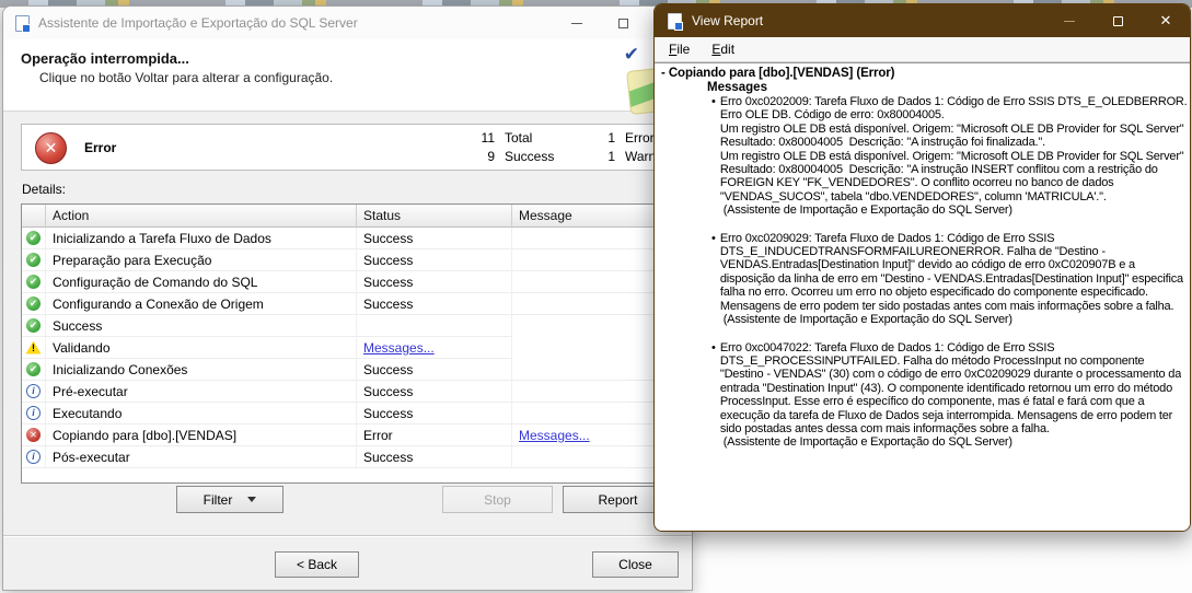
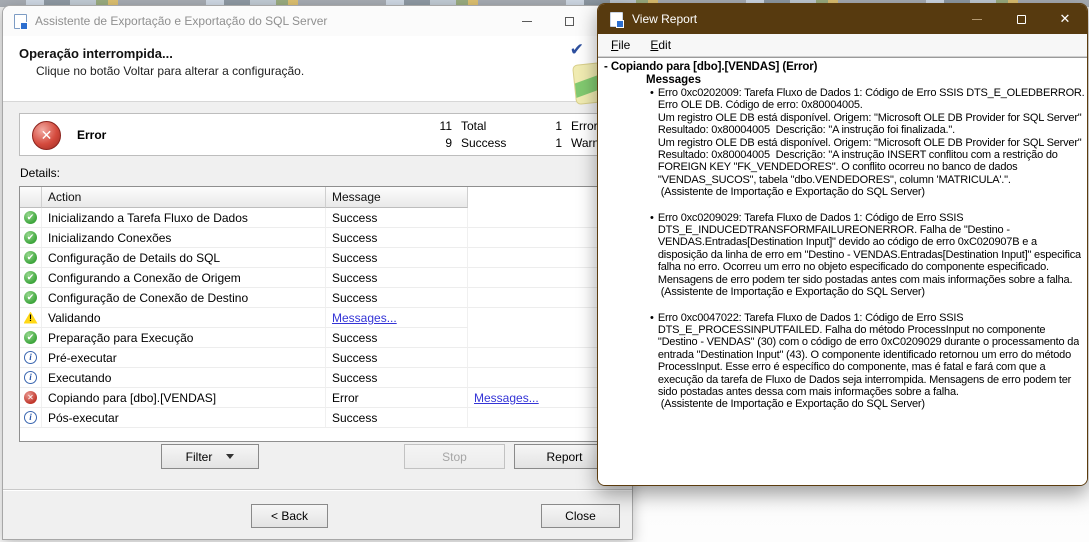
- Assistente de Importação e Exportação do SQL Server
+ Assistente de Exportação e Exportação do SQL Server
  Operação interrompida...
  Clique no botão Voltar para alterar a configuração.
  ✔
  ✕
  Error
  11
  Total
  1
  Error
  9
  Success
  1
  Details:
  Action
- Status
  Message
  ✔
  Inicializando a Tarefa Fluxo de Dados
  Success
  ✔
- Preparação para Execução
+ Inicializando Conexões
  Success
  ✔
- Configuração de Comando do SQL
+ Configuração de Details do SQL
  Success
  ✔
  Configurando a Conexão de Origem
  Success
  ✔
+ Configuração de Conexão de Destino
  Success
  !
  Validando
  Messages...
  ✔
- Inicializando Conexões
+ Preparação para Execução
  Success
  i
  Pré-executar
  Success
  i
  Executando
  Success
  ✕
  Copiando para [dbo].[VENDAS]
  Error
  Messages...
  i
  Pós-executar
  Success
  Filter
  Stop
  Report
  < Back
  Close
  View Report
  ✕
  File
  Edit
  - Copiando para [dbo].[VENDAS] (Error)
  Messages
  •
  Erro 0xc0202009: Tarefa Fluxo de Dados 1: Código de Erro SSIS DTS_E_OLEDBERROR.
  Erro OLE DB. Código de erro: 0x80004005.
  Um registro OLE DB está disponível. Origem: "Microsoft OLE DB Provider for SQL Server"
  Resultado: 0x80004005 Descrição: "A instrução foi finalizada.".
  Um registro OLE DB está disponível. Origem: "Microsoft OLE DB Provider for SQL Server"
  Resultado: 0x80004005 Descrição: "A instrução INSERT conflitou com a restrição do
  FOREIGN KEY "FK_VENDEDORES". O conflito ocorreu no banco de dados
  "VENDAS_SUCOS", tabela "dbo.VENDEDORES", column 'MATRICULA'.".
  (Assistente de Importação e Exportação do SQL Server)
  •
  Erro 0xc0209029: Tarefa Fluxo de Dados 1: Código de Erro SSIS
  DTS_E_INDUCEDTRANSFORMFAILUREONERROR. Falha de "Destino -
  VENDAS.Entradas[Destination Input]" devido ao código de erro 0xC020907B e a
  disposição da linha de erro em "Destino - VENDAS.Entradas[Destination Input]" especifica
  falha no erro. Ocorreu um erro no objeto especificado do componente especificado.
  Mensagens de erro podem ter sido postadas antes com mais informações sobre a falha.
  (Assistente de Importação e Exportação do SQL Server)
  •
  Erro 0xc0047022: Tarefa Fluxo de Dados 1: Código de Erro SSIS
  DTS_E_PROCESSINPUTFAILED. Falha do método ProcessInput no componente
  "Destino - VENDAS" (30) com o código de erro 0xC0209029 durante o processamento da
  entrada "Destination Input" (43). O componente identificado retornou um erro do método
  ProcessInput. Esse erro é específico do componente, mas é fatal e fará com que a
  execução da tarefa de Fluxo de Dados seja interrompida. Mensagens de erro podem ter
  sido postadas antes dessa com mais informações sobre a falha.
  (Assistente de Importação e Exportação do SQL Server)
